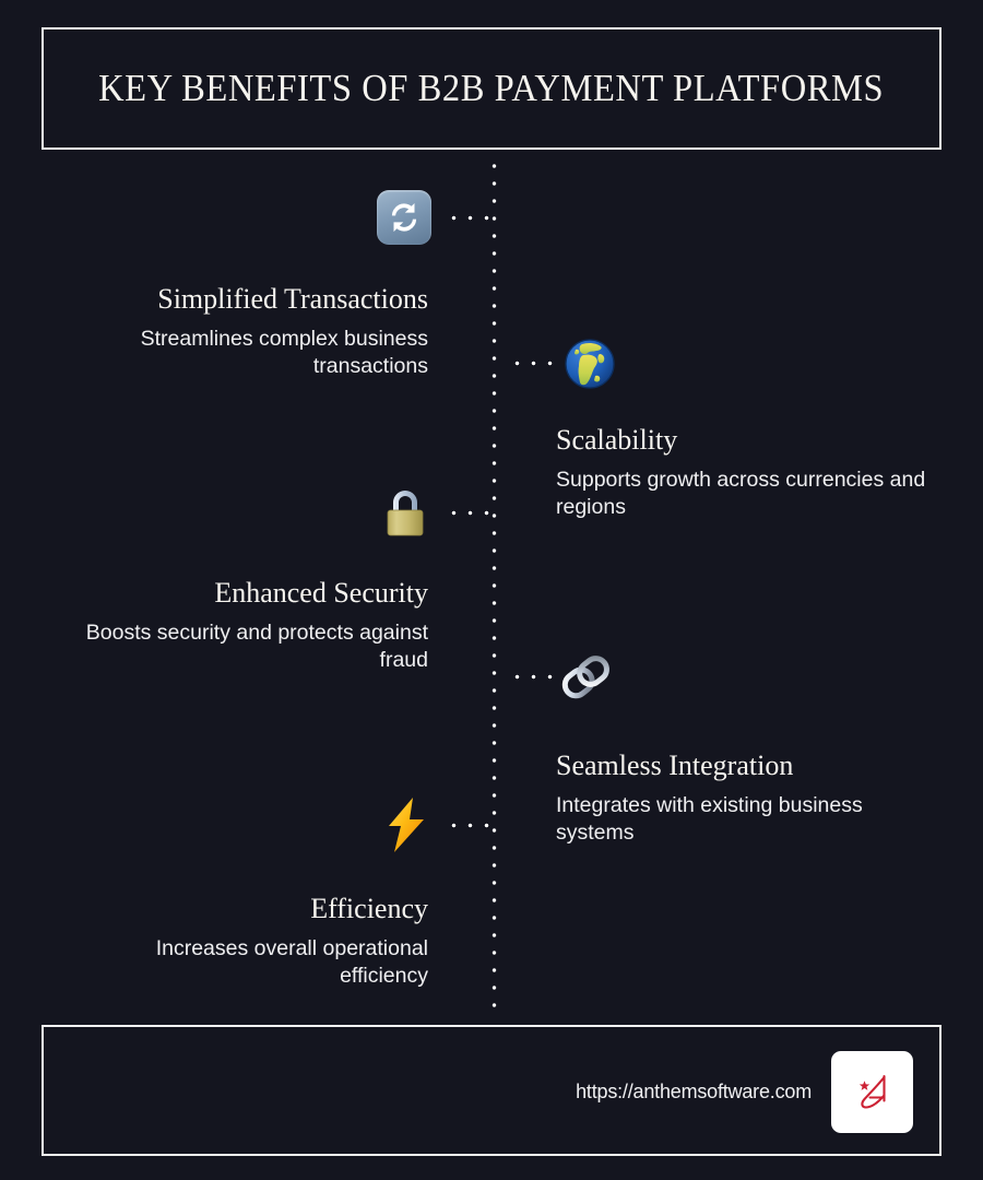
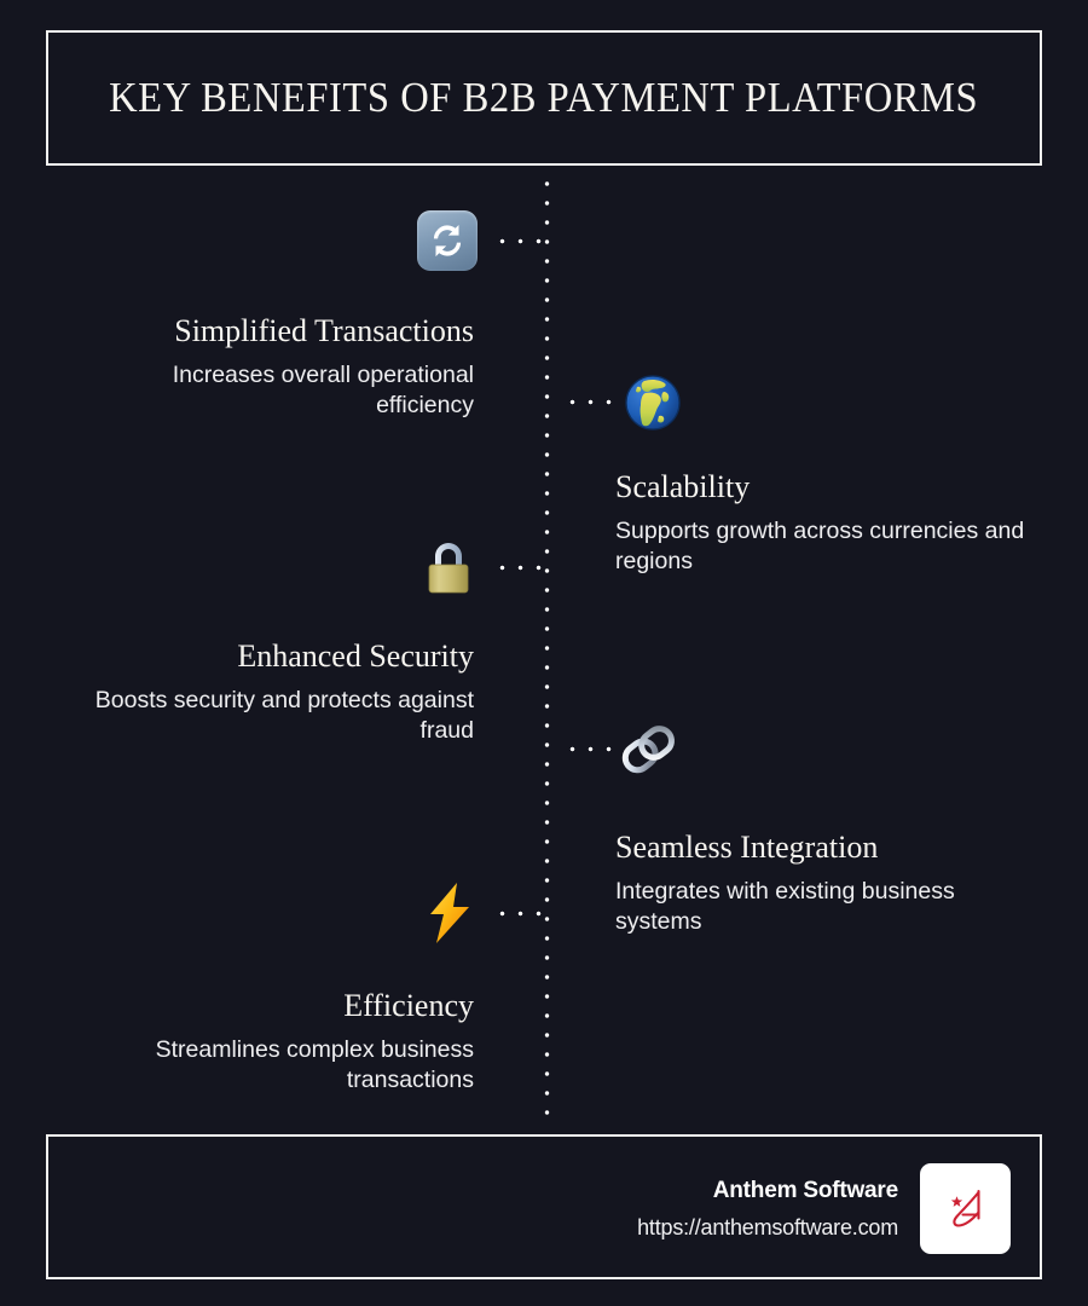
  KEY BENEFITS OF B2B PAYMENT PLATFORMS
  Simplified Transactions
- Streamlines complex business transactions
+ Increases overall operational efficiency
  Scalability
  Supports growth across currencies and regions
  Enhanced Security
  Boosts security and protects against fraud
  Seamless Integration
  Integrates with existing business systems
  Efficiency
- Increases overall operational efficiency
+ Streamlines complex business transactions
+ Anthem Software
  https://anthemsoftware.com
